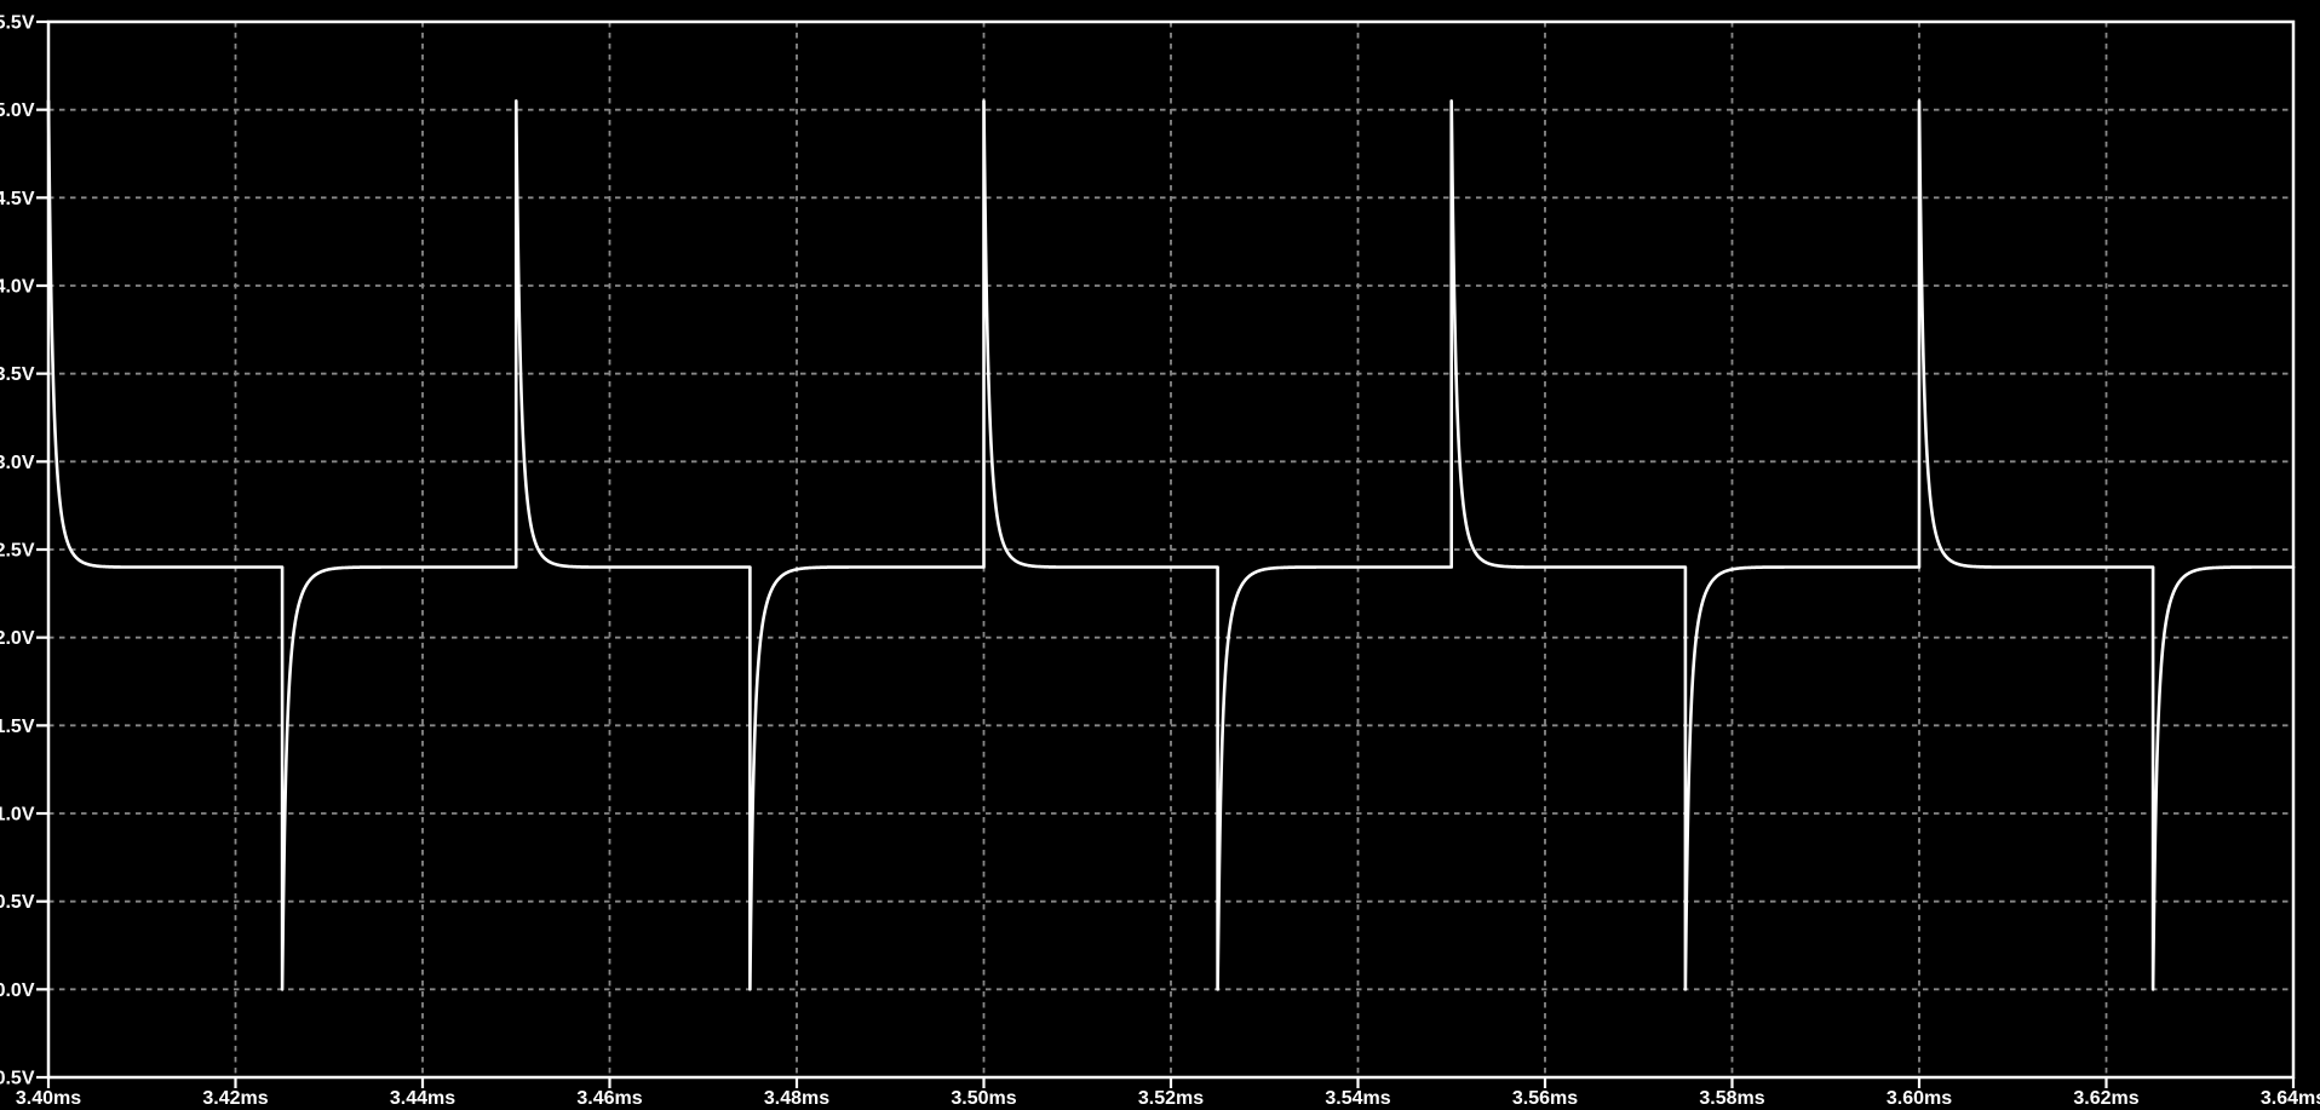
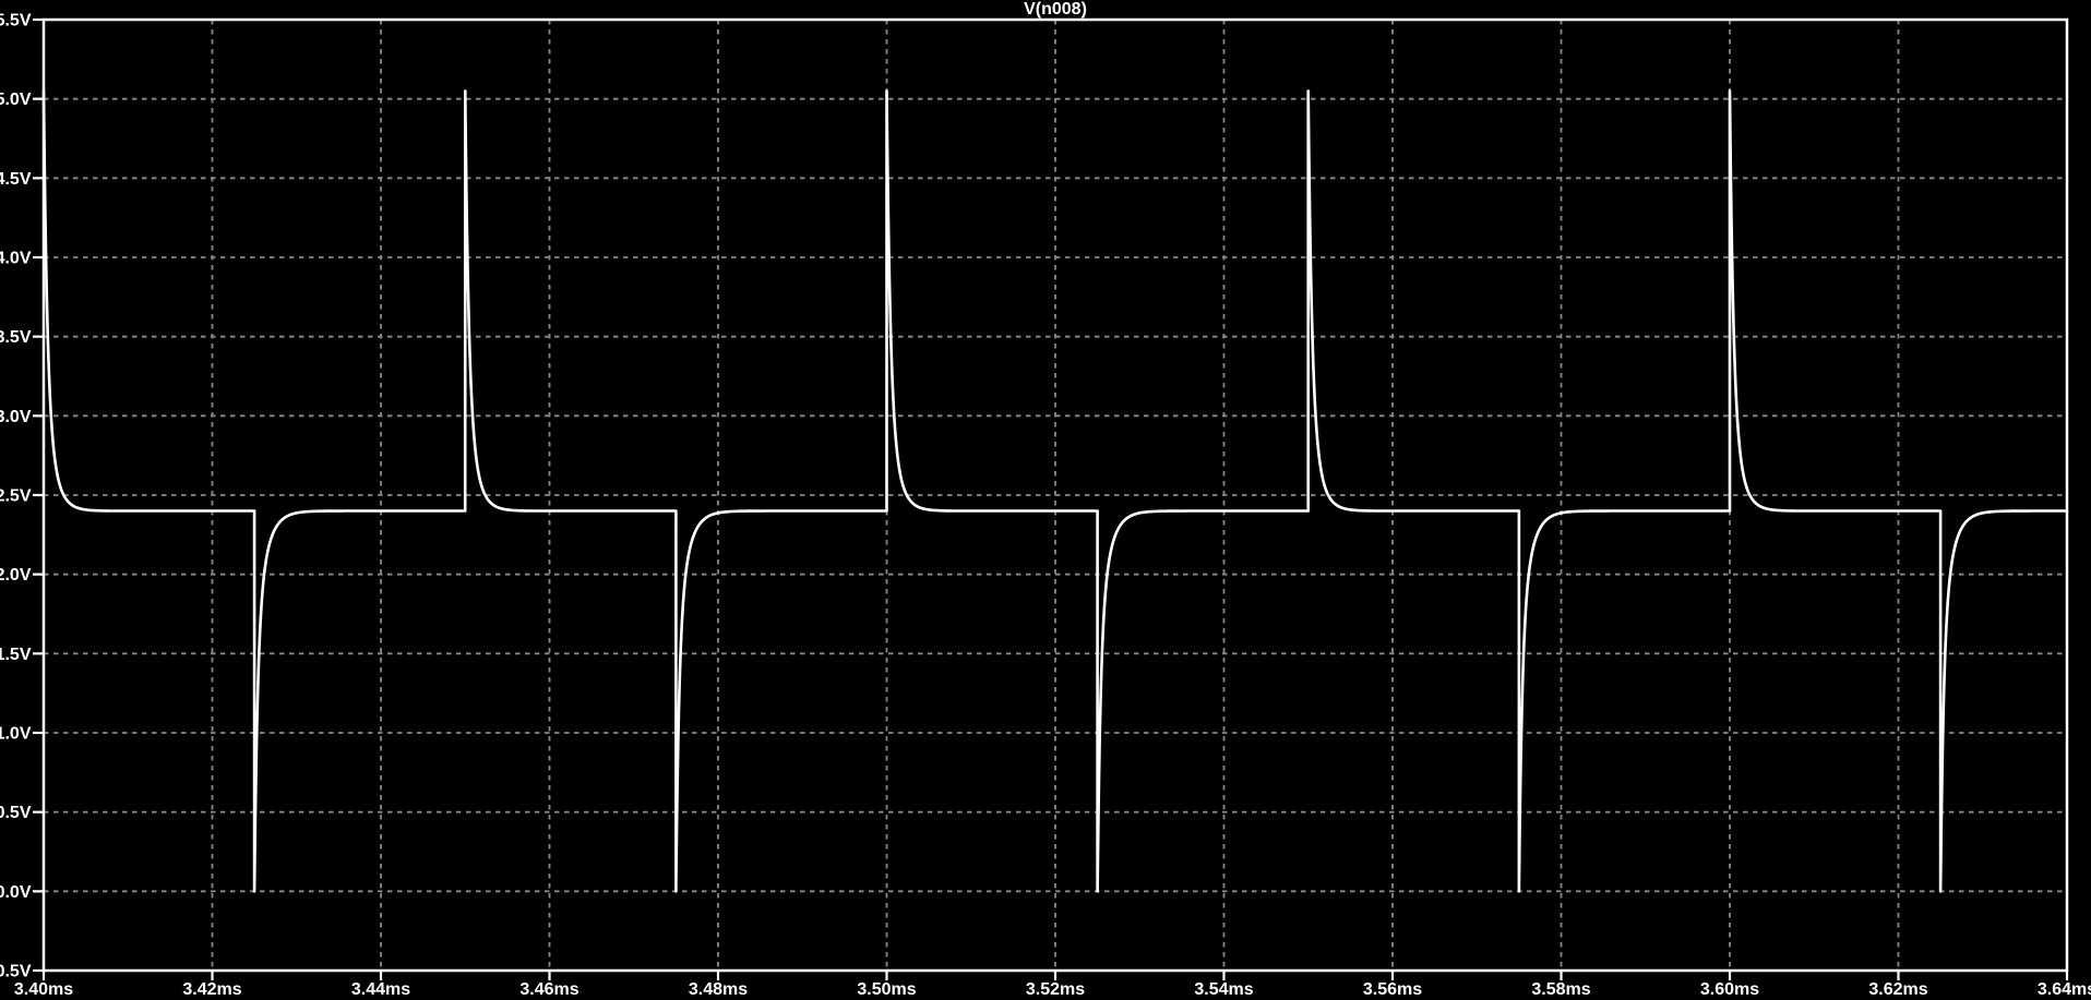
+ V(n008)
  3.40ms
  3.42ms
  3.44ms
  3.46ms
  3.48ms
  3.50ms
  3.52ms
  3.54ms
  3.56ms
  3.58ms
  3.60ms
  3.62ms
  3.64m
  5.5V
  5.0V
  4.5V
  4.0V
  3.5V
  3.0V
  2.5V
  2.0V
  1.5V
  1.0V
  0.5V
  0.0V
  0.5V
